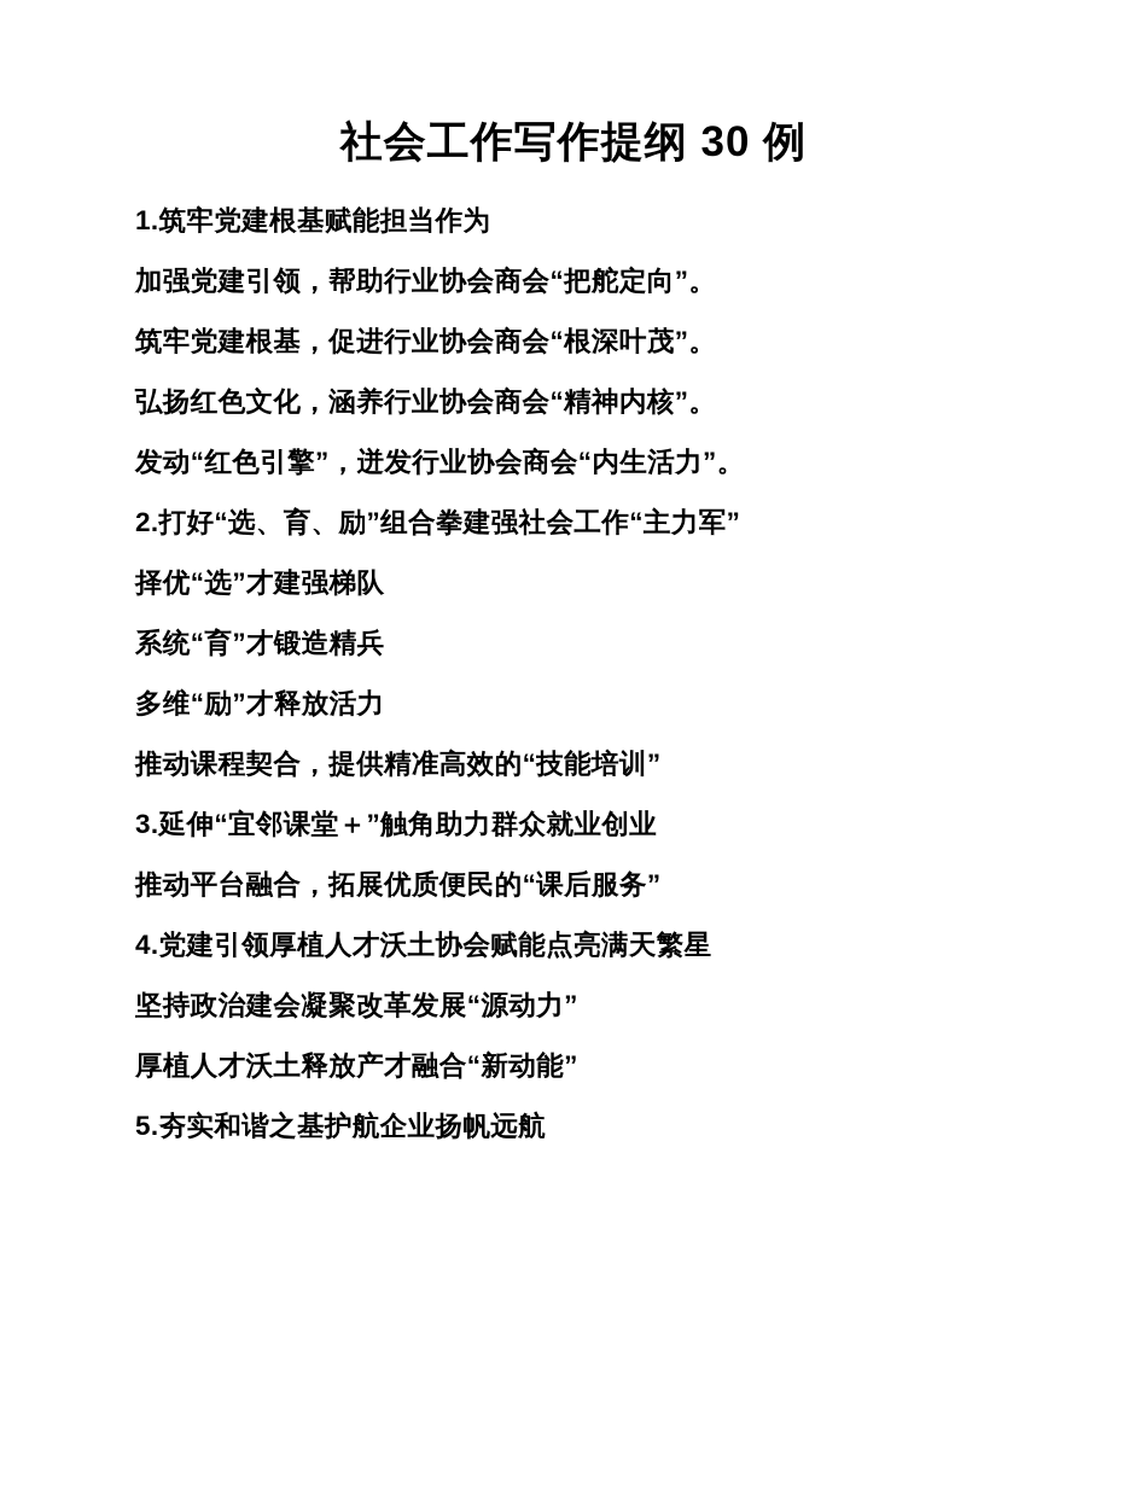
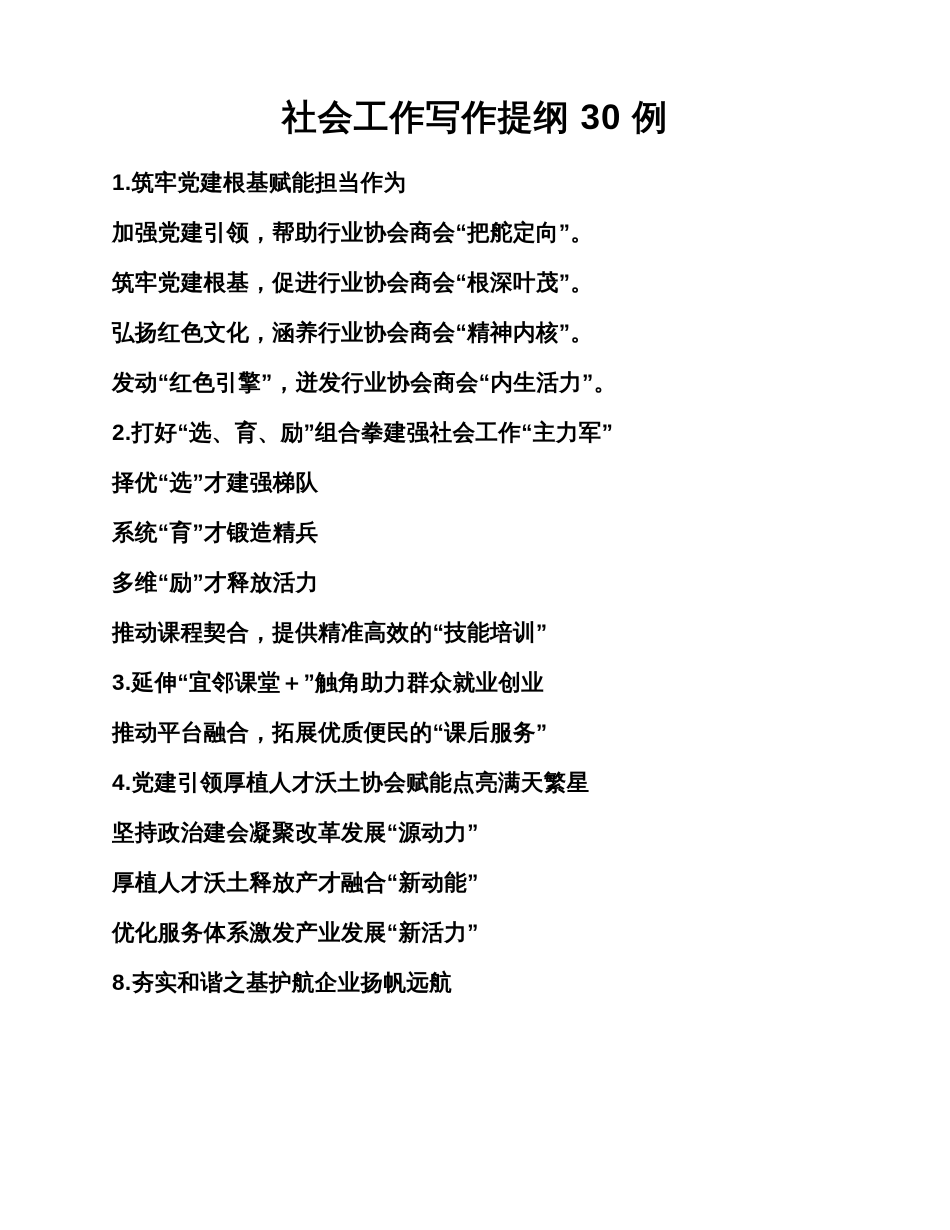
  社会工作写作提纲 30 例
  1.筑牢党建根基赋能担当作为
  加强党建引领，帮助行业协会商会“把舵定向”。
  筑牢党建根基，促进行业协会商会“根深叶茂”。
  弘扬红色文化，涵养行业协会商会“精神内核”。
  发动“红色引擎”，迸发行业协会商会“内生活力”。
  2.打好“选、育、励”组合拳建强社会工作“主力军”
  择优“选”才建强梯队
  系统“育”才锻造精兵
  多维“励”才释放活力
  推动课程契合，提供精准高效的“技能培训”
  3.延伸“宜邻课堂＋”触角助力群众就业创业
  推动平台融合，拓展优质便民的“课后服务”
  4.党建引领厚植人才沃土协会赋能点亮满天繁星
  坚持政治建会凝聚改革发展“源动力”
  厚植人才沃土释放产才融合“新动能”
+ 优化服务体系激发产业发展“新活力”
- 5.夯实和谐之基护航企业扬帆远航
+ 8.夯实和谐之基护航企业扬帆远航
